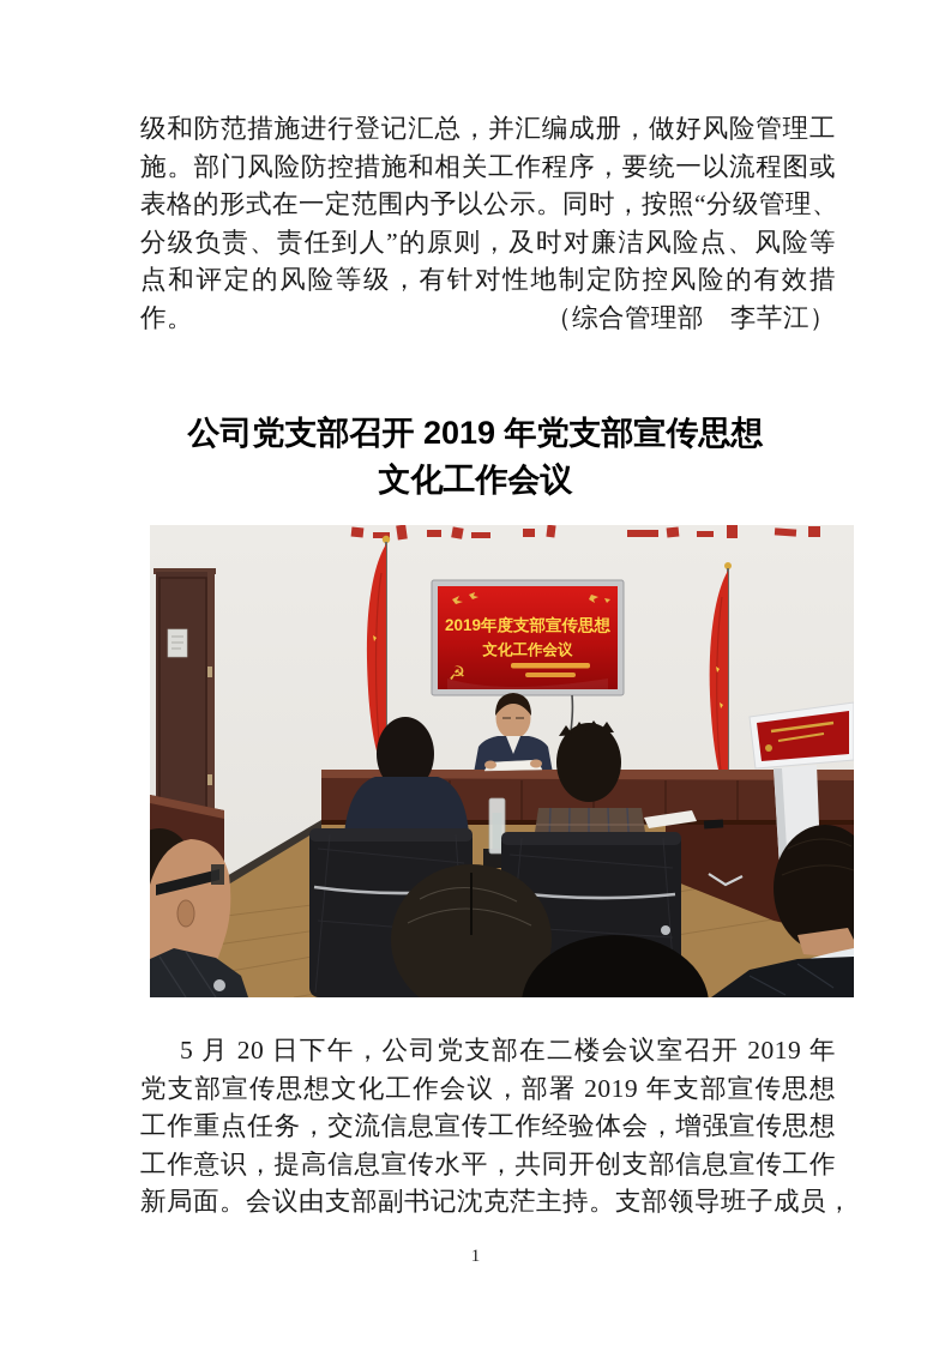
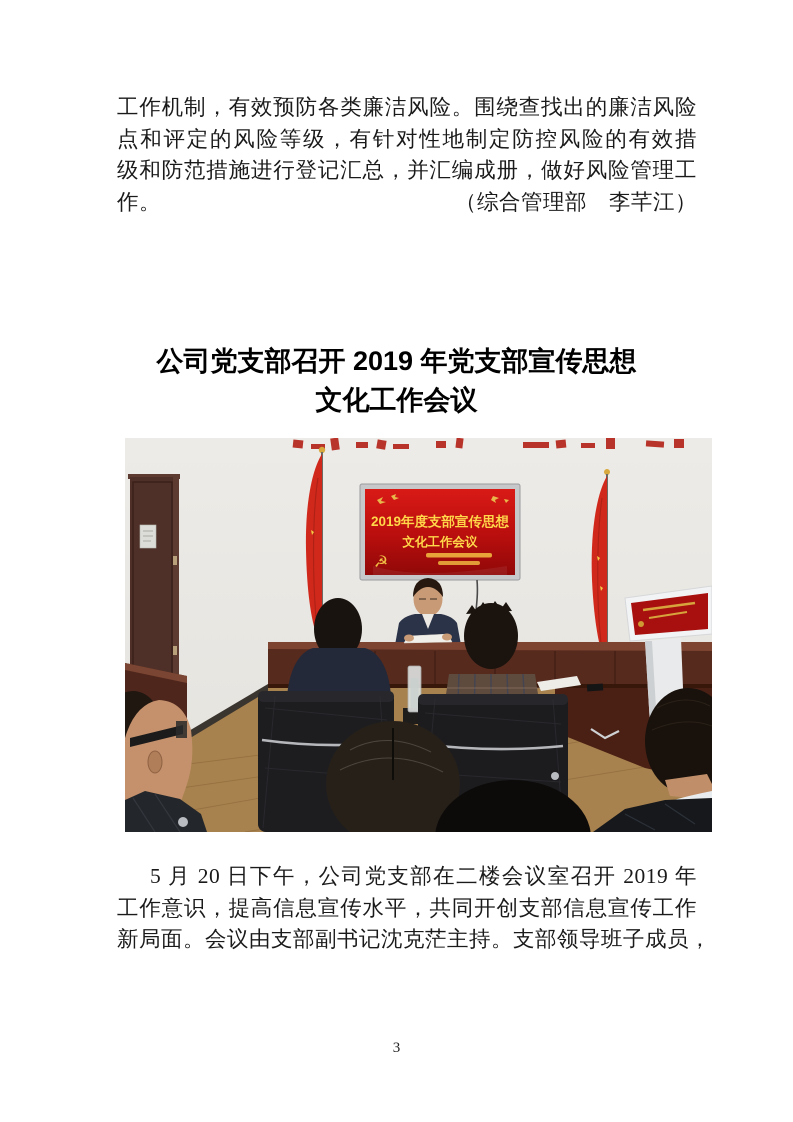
+ 工作机制，有效预防各类廉洁风险。围绕查找出的廉洁风险
- 级和防范措施进行登记汇总，并汇编成册，做好风险管理工
+ 点和评定的风险等级，有针对性地制定防控风险的有效措
- 施。部门风险防控措施和相关工作程序，要统一以流程图或
- 表格的形式在一定范围内予以公示。同时，按照“分级管理、
- 分级负责、责任到人”的原则，及时对廉洁风险点、风险等
- 点和评定的风险等级，有针对性地制定防控风险的有效措
+ 级和防范措施进行登记汇总，并汇编成册，做好风险管理工
  作。
  （综合管理部 李芊江）
  公司党支部召开 2019 年党支部宣传思想
  文化工作会议
  2019年度支部宣传思想
  文化工作会议
  ☭
  5 月 20 日下午，公司党支部在二楼会议室召开 2019 年
- 党支部宣传思想文化工作会议，部署 2019 年支部宣传思想
- 工作重点任务，交流信息宣传工作经验体会，增强宣传思想
  工作意识，提高信息宣传水平，共同开创支部信息宣传工作
  新局面。会议由支部副书记沈克茫主持。支部领导班子成员，
- 1
+ 3
